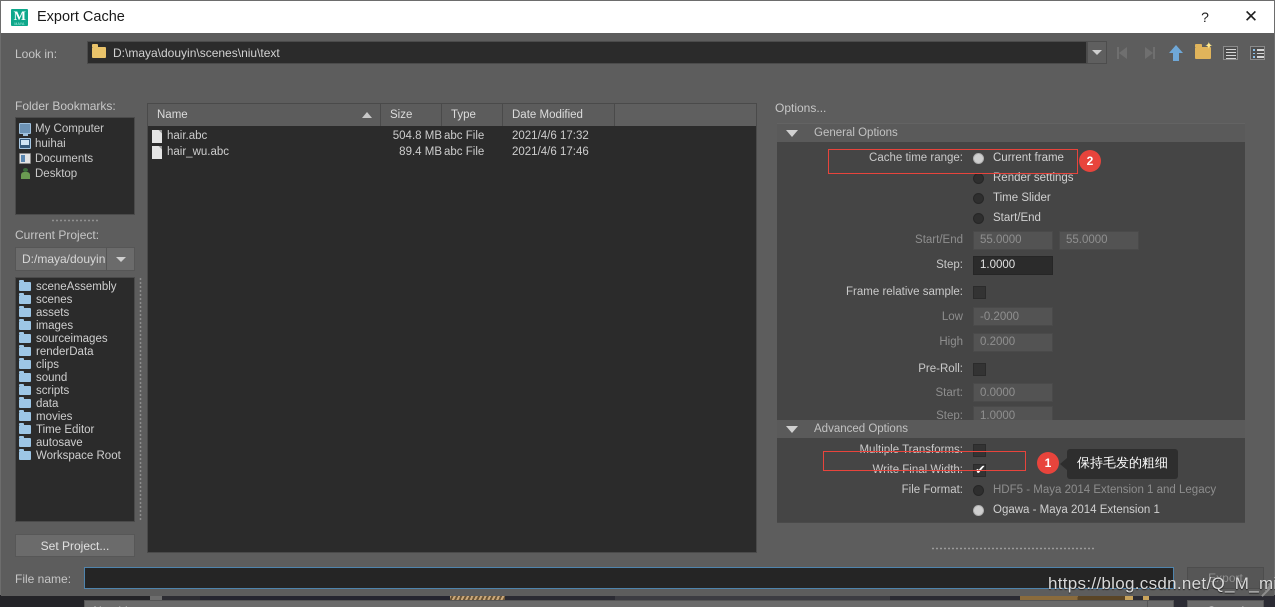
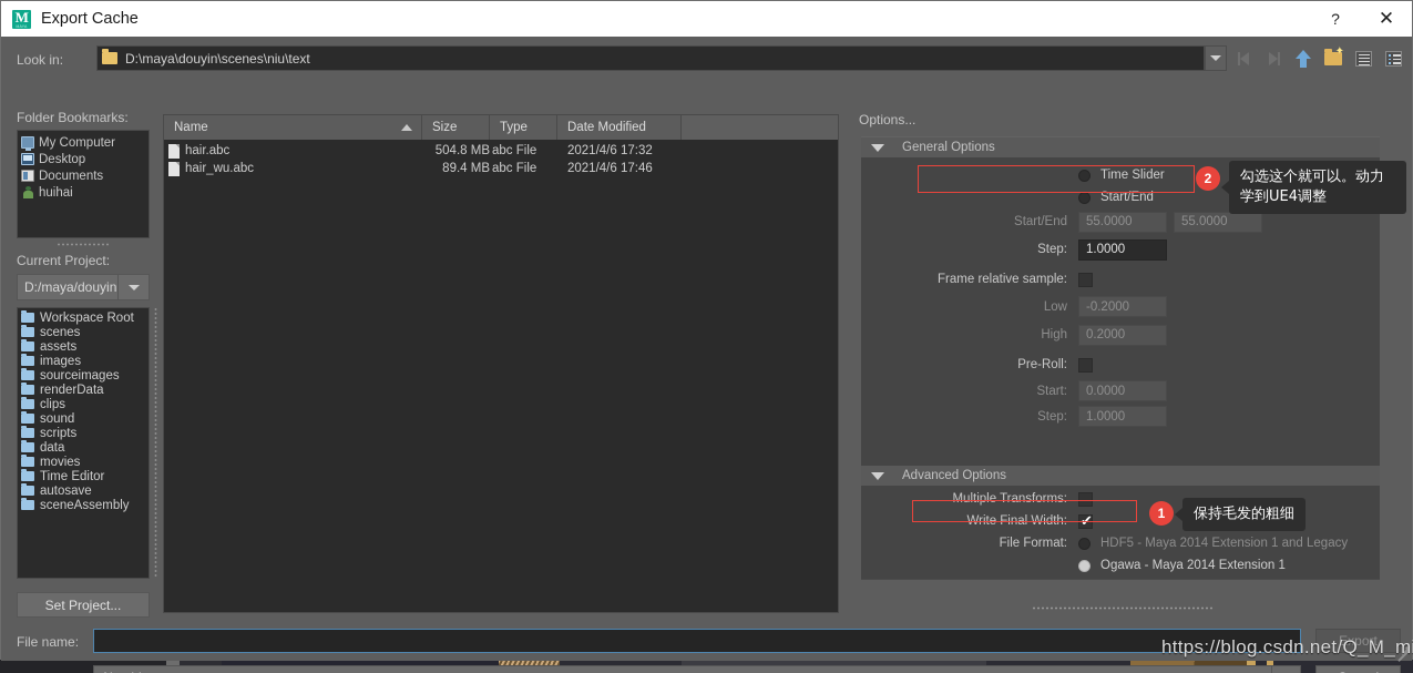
  M
  Export Cache
  ?
  ✕
  Look in:
  D:\maya\douyin\scenes\niu\text
  Folder Bookmarks:
  My Computer
- huihai
+ Desktop
  Documents
- Desktop
+ huihai
  Current Project:
  D:/maya/douyin
- sceneAssembly
+ Workspace Root
  scenes
  assets
  images
  sourceimages
  renderData
  clips
  sound
  scripts
  data
  movies
  Time Editor
  autosave
- Workspace Root
+ sceneAssembly
  Set Project...
  Name
  Size
  Type
  Date Modified
  hair.abc
  504.8 MB
  abc File
  2021/4/6 17:32
  hair_wu.abc
  89.4 MB
  abc File
  2021/4/6 17:46
  Options...
  General Options
- Cache time range:
- Current frame
- Render settings
  Time Slider
  Start/End
  Start/End
  55.0000
  55.0000
  Step:
  1.0000
  Frame relative sample:
  Low
  -0.2000
  High
  0.2000
  Pre-Roll:
  Start:
  0.0000
  Step:
  1.0000
  Advanced Options
  Multiple Transforms:
  Write Final Width:
  File Format:
  HDF5 - Maya 2014 Extension 1 and Legacy
  Ogawa - Maya 2014 Extension 1
  2
+ 勾选这个就可以。动力学到UE4调整
  1
  保持毛发的粗细
  File name:
  Export
  https://blog.csdn.net/Q_M_m
